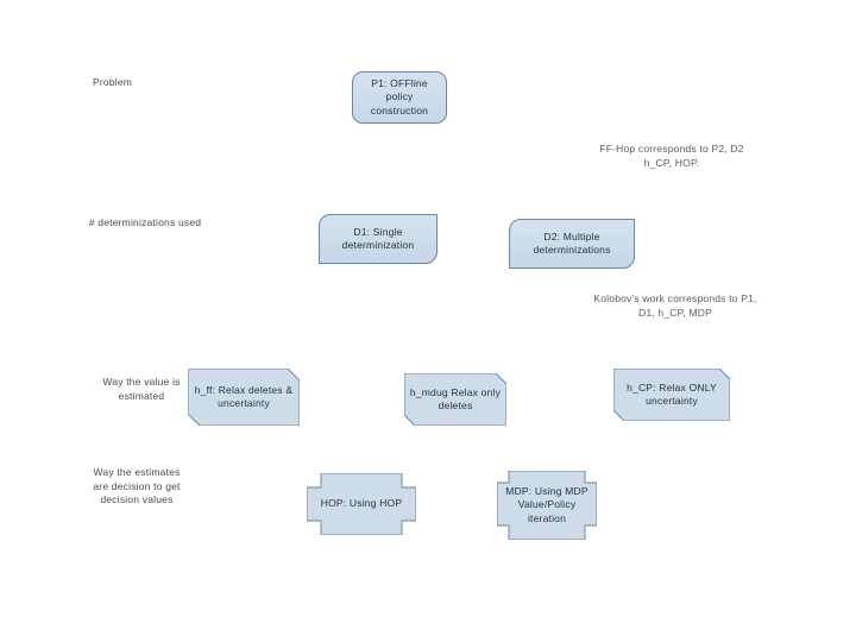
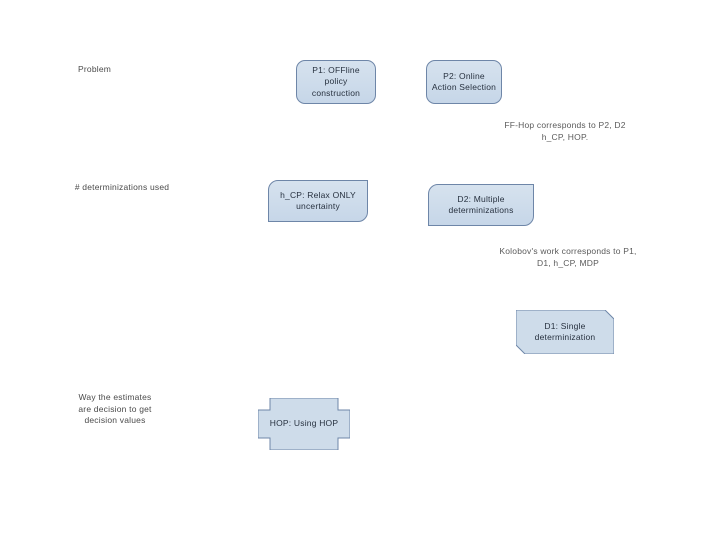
  Problem
  P1: OFFline policy construction
+ P2: Online Action Selection
  FF-Hop corresponds to P2, D2 h_CP, HOP.
  # determinizations used
- D1: Single determinization
+ h_CP: Relax ONLY uncertainty
  D2: Multiple determinizations
  Kolobov's work corresponds to P1, D1, h_CP, MDP
- Way the value is estimated
- h_ff: Relax deletes & uncertainty
- h_mdug Relax only deletes
- h_CP: Relax ONLY uncertainty
+ D1: Single determinization
  Way the estimates are decision to get decision values
  HOP: Using HOP
- MDP: Using MDP Value/Policy iteration
